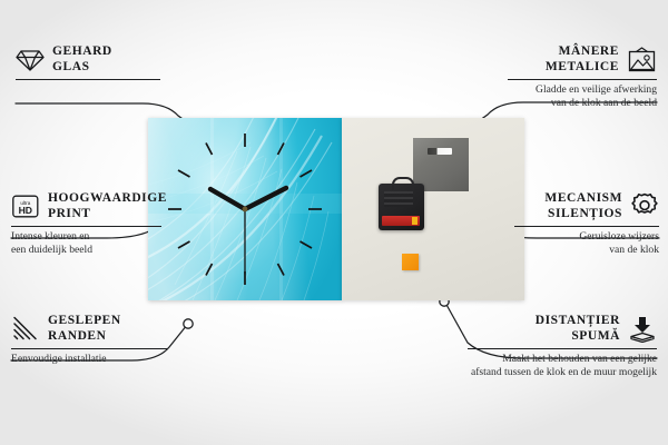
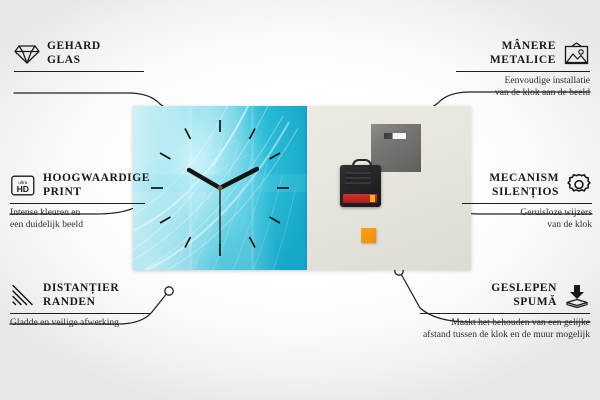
  GEHARD
  GLAS
  HD
  HOOGWAARDIGE
  PRINT
  Intense kleuren en
  een duidelijk beeld
- GESLEPEN
+ DISTANȚIER
  RANDEN
- Eenvoudige installatie
+ Gladde en veilige afwerking
  MÂNERE
  METALICE
- Gladde en veilige afwerking
+ Eenvoudige installatie
  van de klok aan de beeld
  MECANISM
  SILENȚIOS
  Geruisloze wijzers
  van de klok
- DISTANȚIER
+ GESLEPEN
  SPUMĂ
  Maakt het behouden van een gelijke
  afstand tussen de klok en de muur mogelijk
